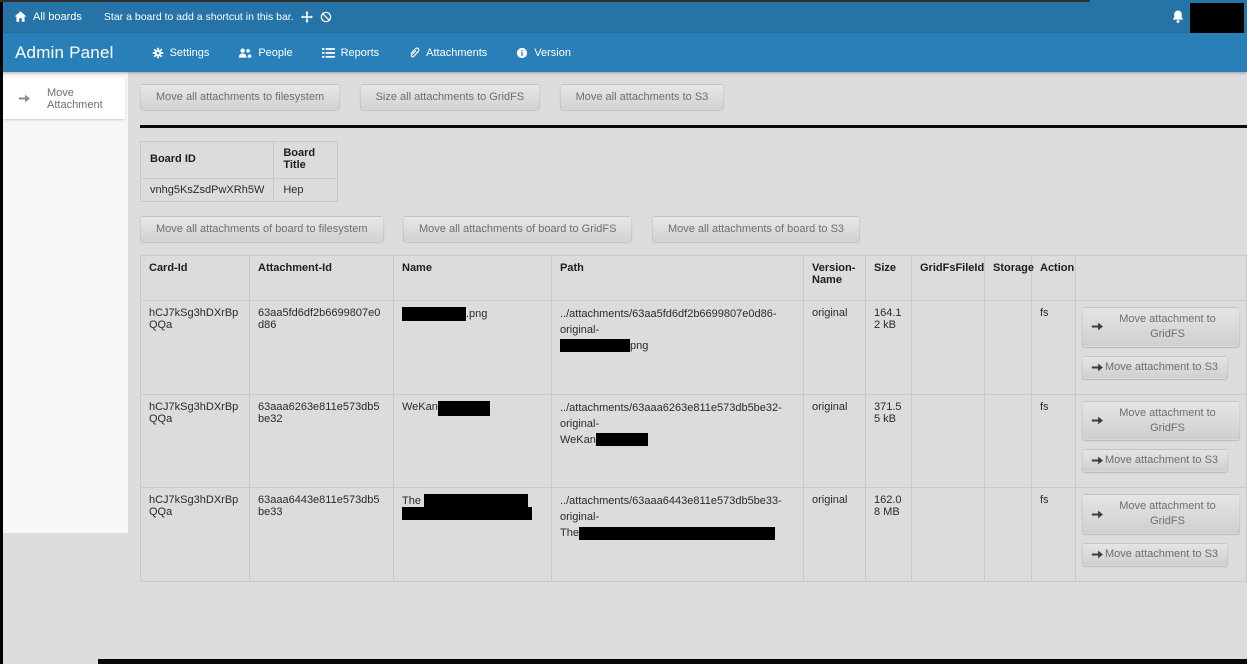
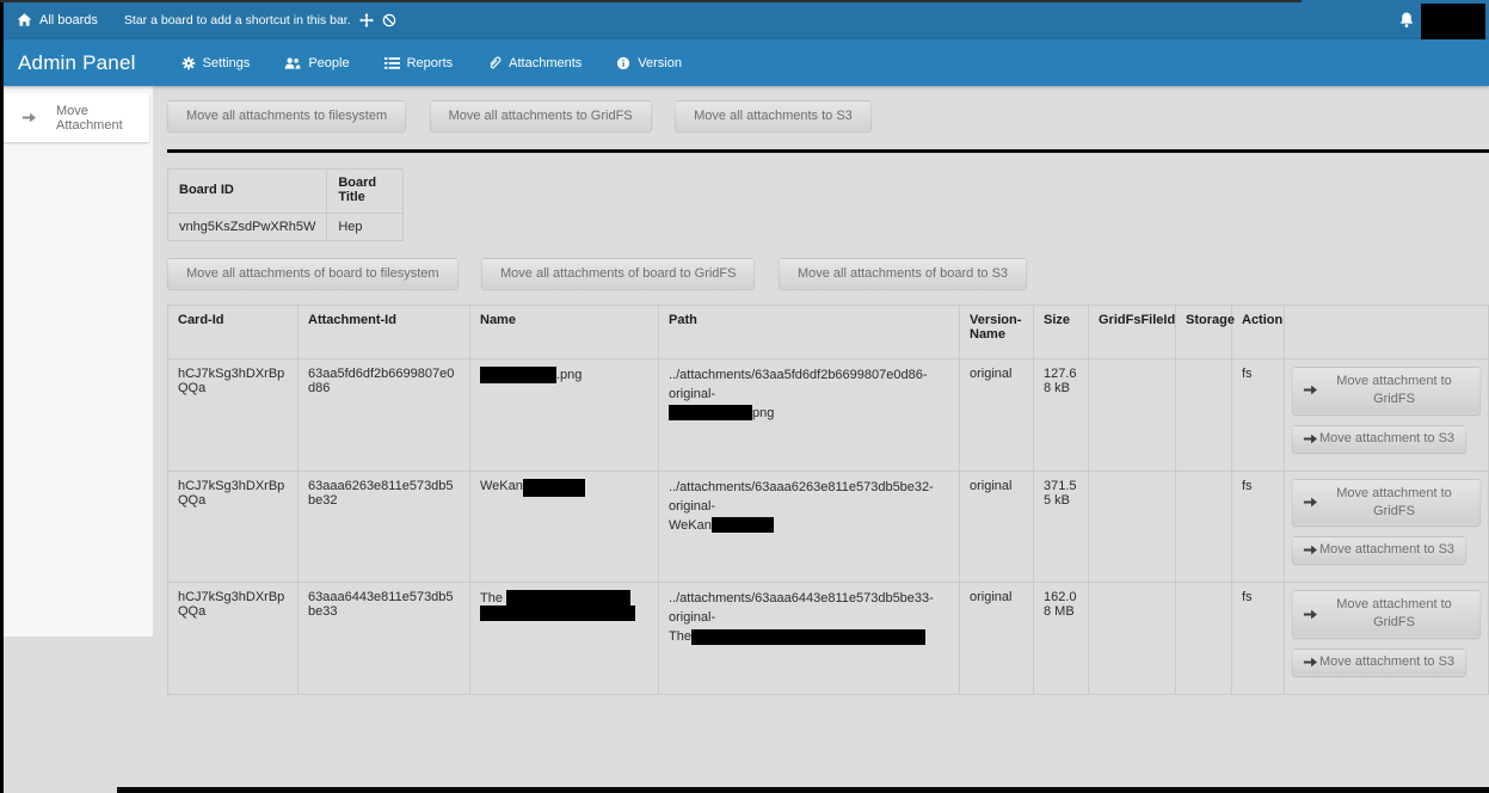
  All boards
  Star a board to add a shortcut in this bar.
  Admin Panel
  Settings
  People
  Reports
  Attachments
  Version
  Move Attachment
- Move all attachments to filesystem Size all attachments to GridFS Move all attachments to S3
+ Move all attachments to filesystem Move all attachments to GridFS Move all attachments to S3
  Board ID	Board Title
  vnhg5KsZsdPwXRh5W	Hep
  Move all attachments of board to filesystem Move all attachments of board to GridFS Move all attachments of board to S3
  Card-Id	Attachment-Id	Name	Path	Version-Name	Size	GridFsFileId	Storage	Action
- hCJ7kSg3hDXrBpQQa	63aa5fd6df2b6699807e0d86	.png	../attachments/63aa5fd6df2b6699807e0d86-original- png	original	164.12 kB			fs	Move attachment to GridFS Move attachment to S3
+ hCJ7kSg3hDXrBpQQa	63aa5fd6df2b6699807e0d86	.png	../attachments/63aa5fd6df2b6699807e0d86-original- png	original	127.68 kB			fs	Move attachment to GridFS Move attachment to S3
  hCJ7kSg3hDXrBpQQa	63aaa6263e811e573db5be32	WeKan	../attachments/63aaa6263e811e573db5be32-original- WeKan	original	371.55 kB			fs	Move attachment to GridFS Move attachment to S3
  hCJ7kSg3hDXrBpQQa	63aaa6443e811e573db5be33	The	../attachments/63aaa6443e811e573db5be33-original- The	original	162.08 MB			fs	Move attachment to GridFS Move attachment to S3
